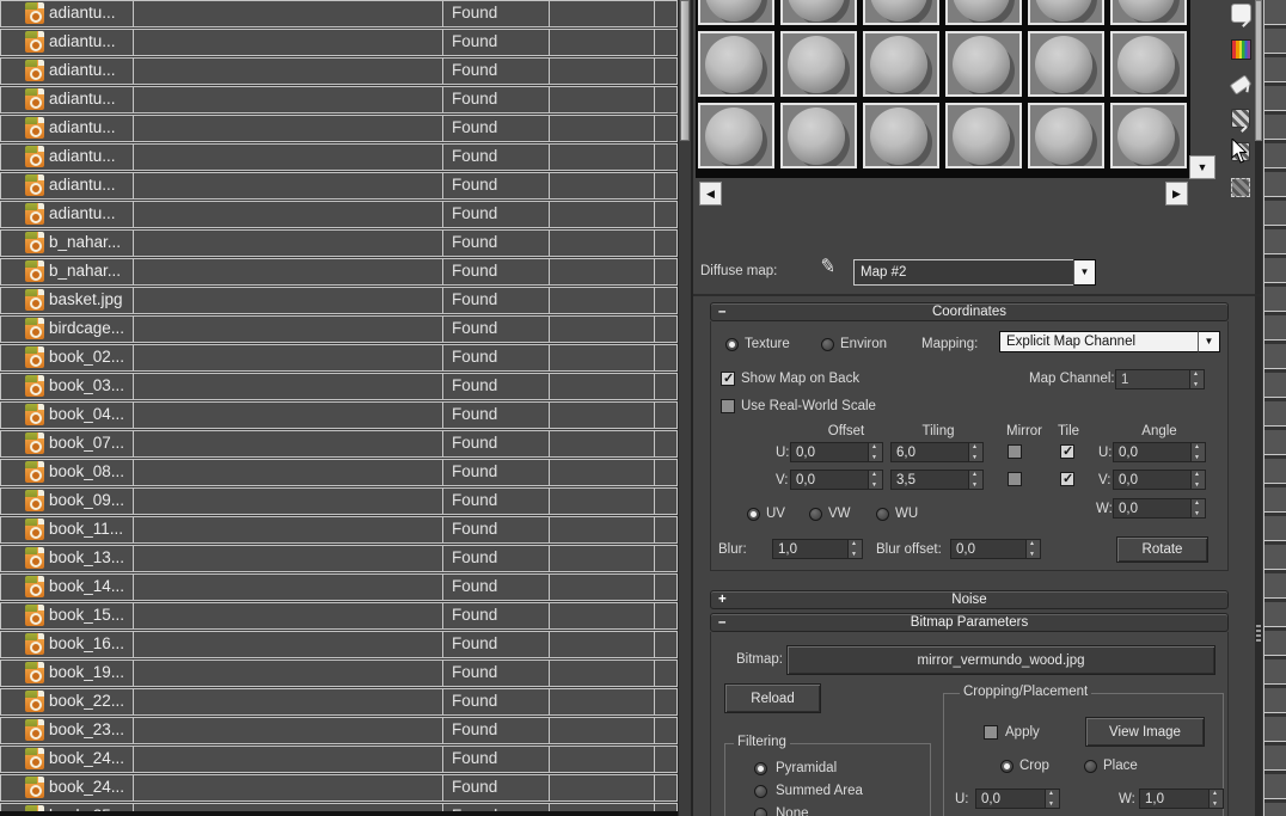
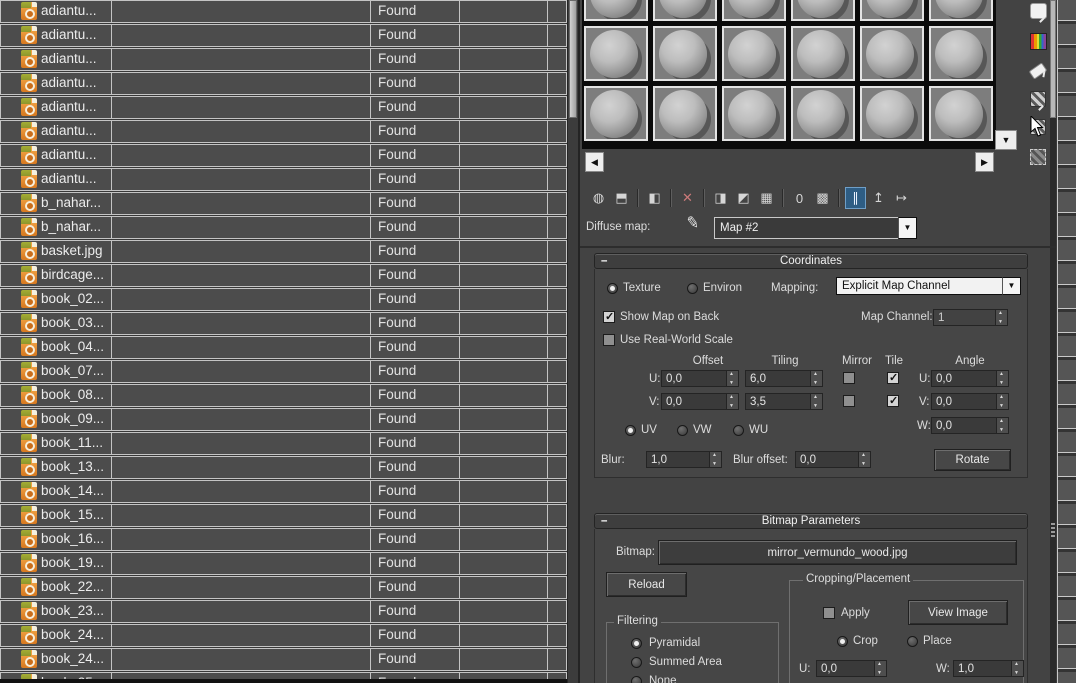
  adiantu...
  Found
  adiantu...
  Found
  adiantu...
  Found
  adiantu...
  Found
  adiantu...
  Found
  adiantu...
  Found
  adiantu...
  Found
  adiantu...
  Found
  b_nahar...
  Found
  b_nahar...
  Found
  basket.jpg
  Found
  birdcage...
  Found
  book_02...
  Found
  book_03...
  Found
  book_04...
  Found
  book_07...
  Found
  book_08...
  Found
  book_09...
  Found
  book_11...
  Found
  book_13...
  Found
  book_14...
  Found
  book_15...
  Found
  book_16...
  Found
  book_19...
  Found
  book_22...
  Found
  book_23...
  Found
  book_24...
  Found
  book_24...
  Found
  ◀
  ▶
  ▼
+ ◍
+ ⬒
+ ◧
+ ✕
+ ◨
+ ◩
+ ▦
+ 0
+ ▩
+ ∥
+ ↥
+ ↦
  Diffuse map:
  Map #2
  ▼
  –
  Coordinates
  Texture
  Environ
  Mapping:
  Explicit Map Channel
  ▼
  Show Map on Back
  Map Channel:
  1
  Use Real-World Scale
  Offset
  Tiling
  Mirror
  Tile
  Angle
  U:
  0,0
  6,0
  U:
  0,0
  V:
  0,0
  3,5
  V:
  0,0
  W:
  0,0
  UV
  VW
  WU
  Blur:
  1,0
  Blur offset:
  0,0
  Rotate
- +
- Noise
  –
  Bitmap Parameters
  Bitmap:
  mirror_vermundo_wood.jpg
  Reload
  Cropping/Placement
  Apply
  View Image
  Crop
  Place
  U:
  0,0
  W:
  1,0
  Filtering
  Pyramidal
  Summed Area
  None
